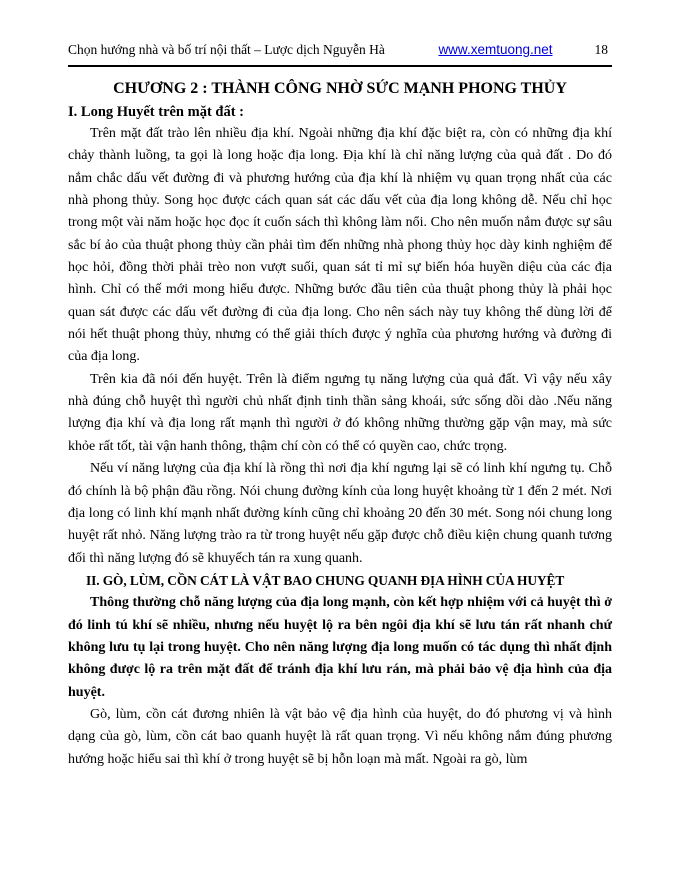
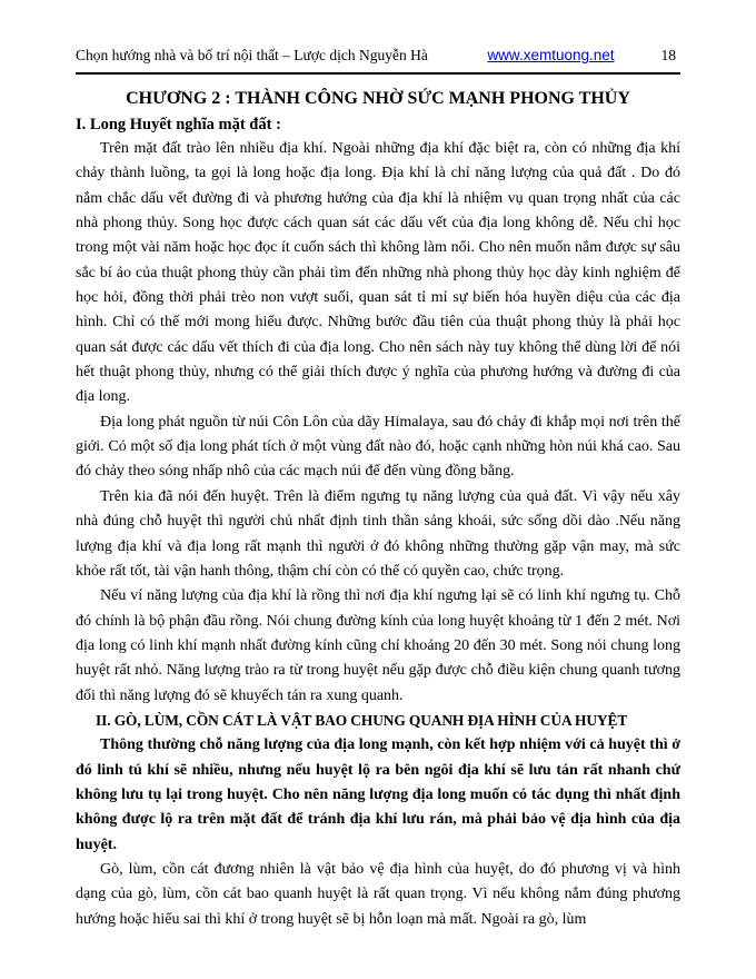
  Chọn hướng nhà và bố trí nội thất – Lược dịch Nguyễn Hà
  www.xemtuong.net
  18
  CHƯƠNG 2 : THÀNH CÔNG NHỜ SỨC MẠNH PHONG THỦY
- I. Long Huyết trên mặt đất :
+ I. Long Huyết nghĩa mặt đất :
- Trên mặt đất trào lên nhiều địa khí. Ngoài những địa khí đặc biệt ra, còn có những địa khí chảy thành luồng, ta gọi là long hoặc địa long. Địa khí là chỉ năng lượng của quả đất . Do đó nắm chắc dấu vết đường đi và phương hướng của địa khí là nhiệm vụ quan trọng nhất của các nhà phong thủy. Song học được cách quan sát các dấu vết của địa long không dễ. Nếu chỉ học trong một vài năm hoặc học đọc ít cuốn sách thì không làm nổi. Cho nên muốn nắm được sự sâu sắc bí ảo của thuật phong thủy cần phải tìm đến những nhà phong thủy học dày kinh nghiệm để học hỏi, đồng thời phải trèo non vượt suối, quan sát tỉ mỉ sự biến hóa huyền diệu của các địa hình. Chỉ có thế mới mong hiểu được. Những bước đầu tiên của thuật phong thủy là phải học quan sát được các dấu vết đường đi của địa long. Cho nên sách này tuy không thể dùng lời để nói hết thuật phong thủy, nhưng có thể giải thích được ý nghĩa của phương hướng và đường đi của địa long.
+ Trên mặt đất trào lên nhiều địa khí. Ngoài những địa khí đặc biệt ra, còn có những địa khí chảy thành luồng, ta gọi là long hoặc địa long. Địa khí là chỉ năng lượng của quả đất . Do đó nắm chắc dấu vết đường đi và phương hướng của địa khí là nhiệm vụ quan trọng nhất của các nhà phong thủy. Song học được cách quan sát các dấu vết của địa long không dễ. Nếu chỉ học trong một vài năm hoặc học đọc ít cuốn sách thì không làm nổi. Cho nên muốn nắm được sự sâu sắc bí ảo của thuật phong thủy cần phải tìm đến những nhà phong thủy học dày kinh nghiệm để học hỏi, đồng thời phải trèo non vượt suối, quan sát tỉ mỉ sự biến hóa huyền diệu của các địa hình. Chỉ có thế mới mong hiểu được. Những bước đầu tiên của thuật phong thủy là phải học quan sát được các dấu vết thích đi của địa long. Cho nên sách này tuy không thể dùng lời để nói hết thuật phong thủy, nhưng có thể giải thích được ý nghĩa của phương hướng và đường đi của địa long.
+ Địa long phát nguồn từ núi Côn Lôn của dãy Himalaya, sau đó chảy đi khắp mọi nơi trên thế giới. Có một số địa long phát tích ở một vùng đất nào đó, hoặc cạnh những hòn núi khá cao. Sau đó chảy theo sóng nhấp nhô của các mạch núi để đến vùng đồng bằng.
  Trên kia đã nói đến huyệt. Trên là điểm ngưng tụ năng lượng của quả đất. Vì vậy nếu xây nhà đúng chỗ huyệt thì người chủ nhất định tinh thần sảng khoái, sức sống dồi dào .Nếu năng lượng địa khí và địa long rất mạnh thì người ở đó không những thường gặp vận may, mà sức khỏe rất tốt, tài vận hanh thông, thậm chí còn có thể có quyền cao, chức trọng.
  Nếu ví năng lượng của địa khí là rồng thì nơi địa khí ngưng lại sẽ có linh khí ngưng tụ. Chỗ đó chính là bộ phận đầu rồng. Nói chung đường kính của long huyệt khoảng từ 1 đến 2 mét. Nơi địa long có linh khí mạnh nhất đường kính cũng chỉ khoảng 20 đến 30 mét. Song nói chung long huyệt rất nhỏ. Năng lượng trào ra từ trong huyệt nếu gặp được chỗ điều kiện chung quanh tương đối thì năng lượng đó sẽ khuyếch tán ra xung quanh.
  II. GÒ, LÙM, CỒN CÁT LÀ VẬT BAO CHUNG QUANH ĐỊA HÌNH CỦA HUYỆT
  Thông thường chỗ năng lượng của địa long mạnh, còn kết hợp nhiệm với cả huyệt thì ở đó linh tú khí sẽ nhiều, nhưng nếu huyệt lộ ra bên ngôi địa khí sẽ lưu tán rất nhanh chứ không lưu tụ lại trong huyệt. Cho nên năng lượng địa long muốn có tác dụng thì nhất định không được lộ ra trên mặt đất để tránh địa khí lưu rán, mà phải bảo vệ địa hình của địa huyệt.
  Gò, lùm, cồn cát đương nhiên là vật bảo vệ địa hình của huyệt, do đó phương vị và hình dạng của gò, lùm, cồn cát bao quanh huyệt là rất quan trọng. Vì nếu không nắm đúng phương hướng hoặc hiểu sai thì khí ở trong huyệt sẽ bị hỗn loạn mà mất. Ngoài ra gò, lùm
